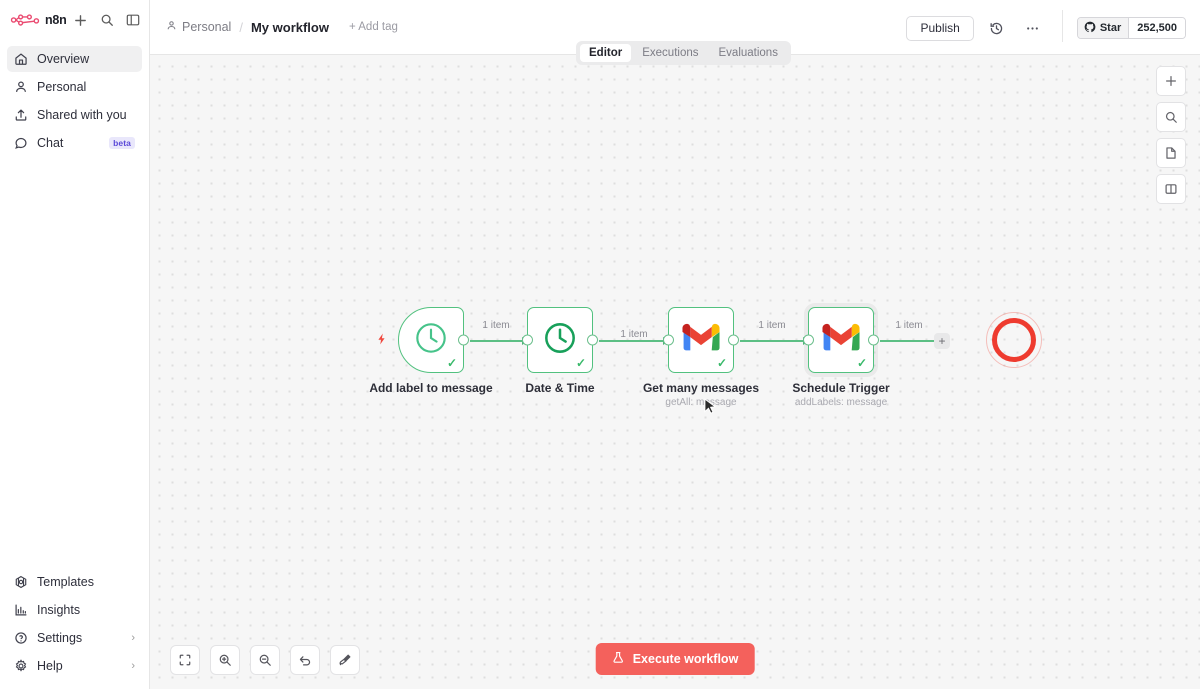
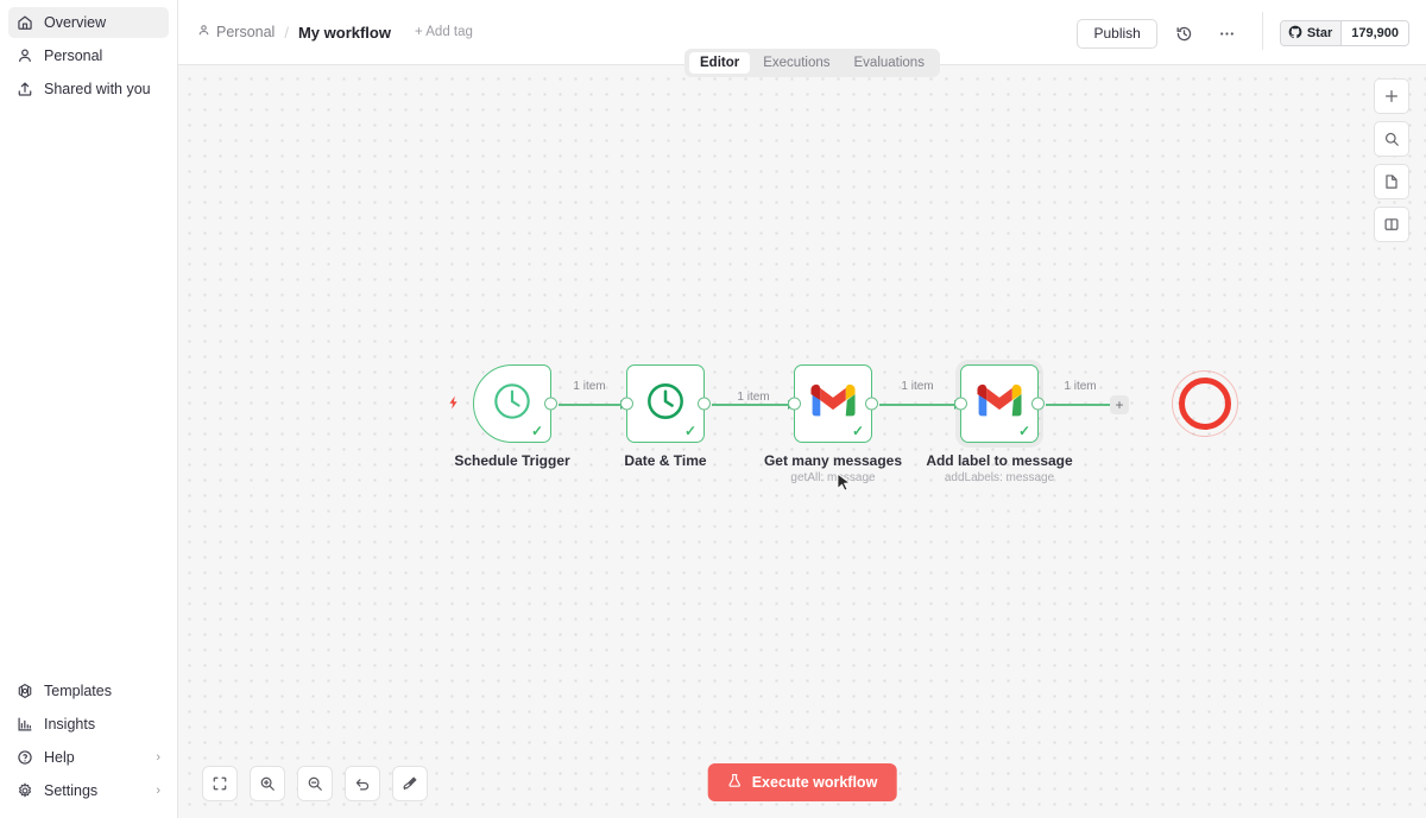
- n8n
  Overview
  Personal
  Shared with you
- Chat
- beta
  Templates
  Insights
- Settings
+ Help
  ›
- Help
+ Settings
  ›
  Personal
  /
  My workflow
  + Add tag
  Publish
  Star
- 252,500
+ 179,900
  Editor
  Executions
  Evaluations
  1 item
  1 item
  1 item
  1 item
  +
  ✓
- Add label to message
+ Schedule Trigger
  ✓
  Date & Time
  ✓
  Get many messages
  getAll: mssage
  ✓
- Schedule Trigger
+ Add label to message
  addLabels: message
  Execute workflow
